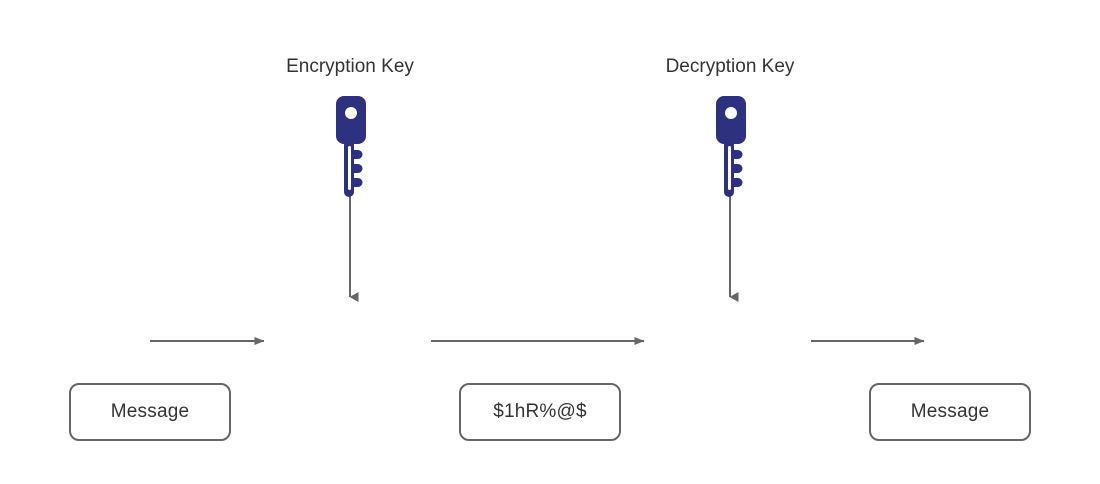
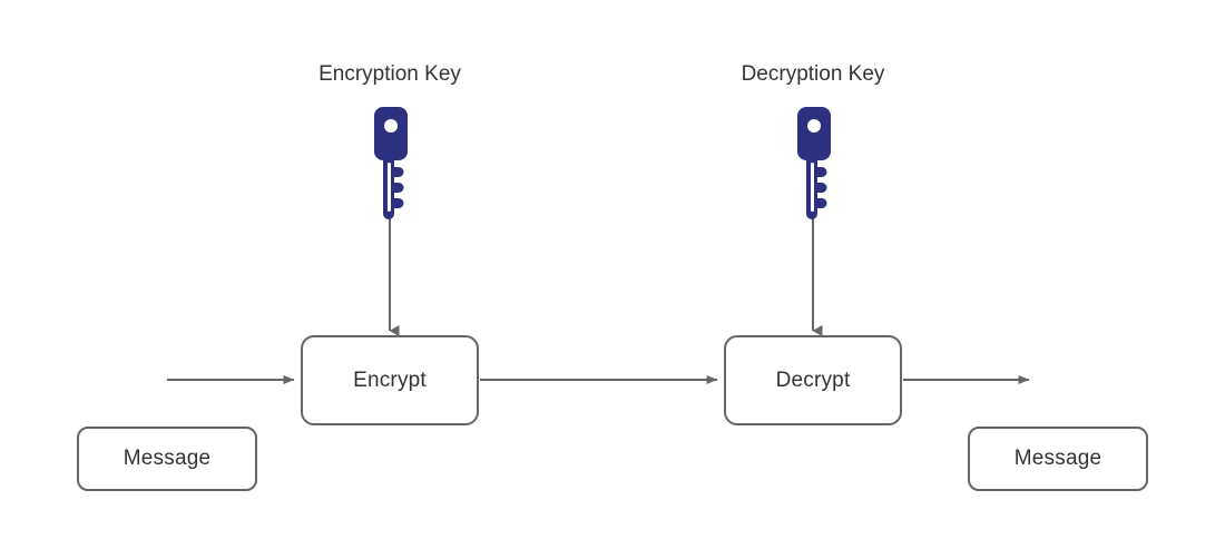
  Encryption Key
  Decryption Key
+ Encrypt
+ Decrypt
  Message
- $1hR%@$
  Message
